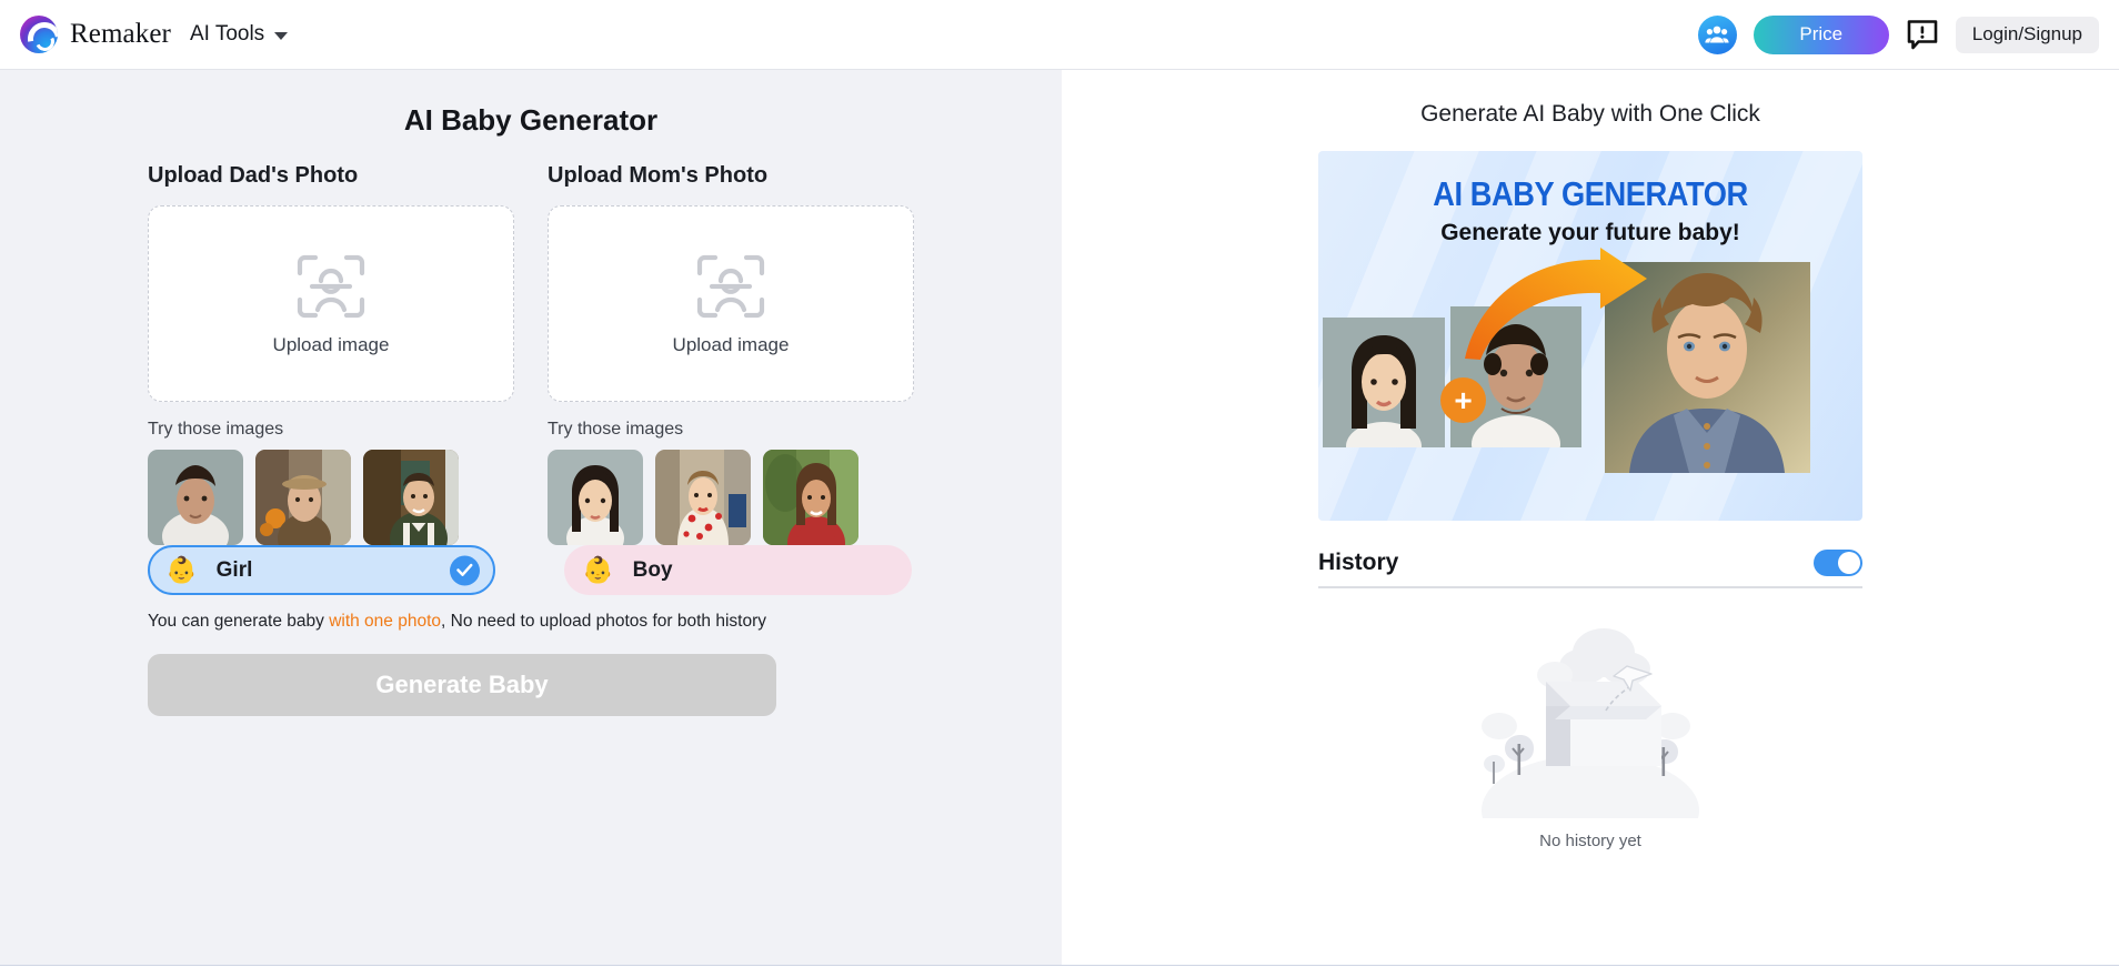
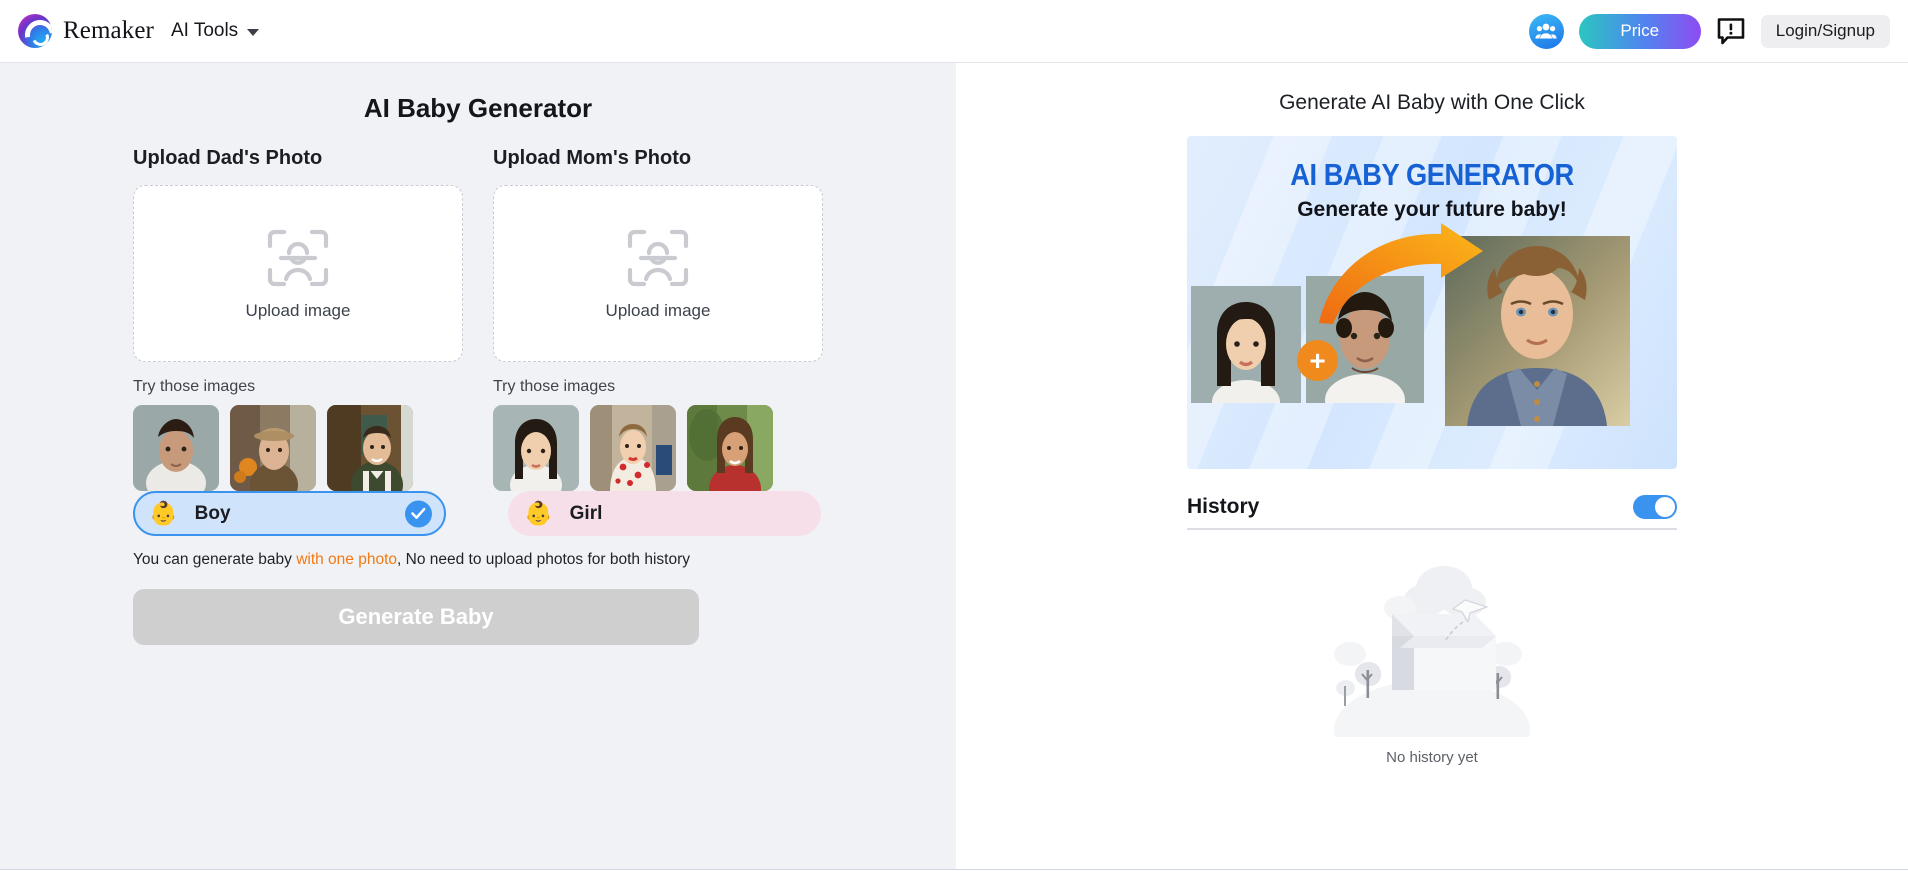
  Remaker
  AI Tools
  Price
  Login/Signup
  AI Baby Generator
  Upload Dad's Photo
  Upload image
  Try those images
  Upload Mom's Photo
  Upload image
  Try those images
  👶
- Girl
+ Boy
  👶
- Boy
+ Girl
  You can generate baby with one photo, No need to upload photos for both history
  Generate Baby
  Generate AI Baby with One Click
  AI BABY GENERATOR
  Generate your future baby!
  +
  History
  No history yet
